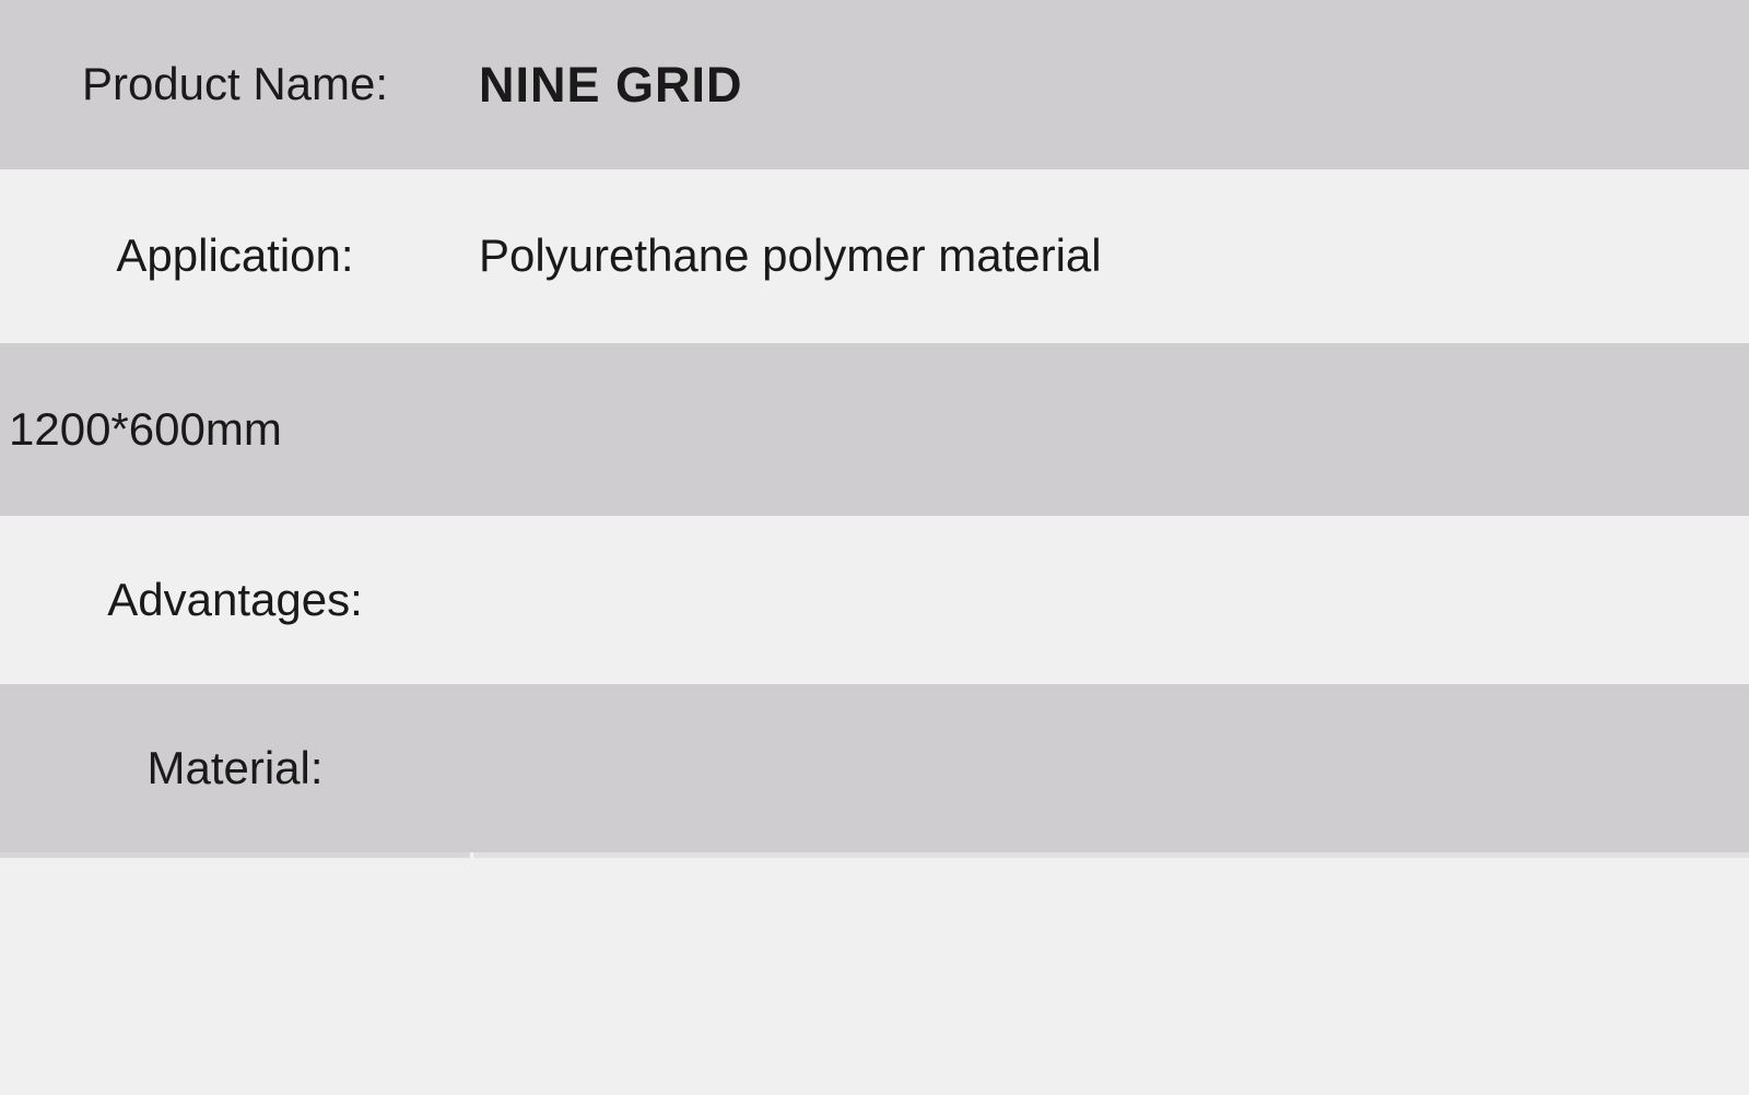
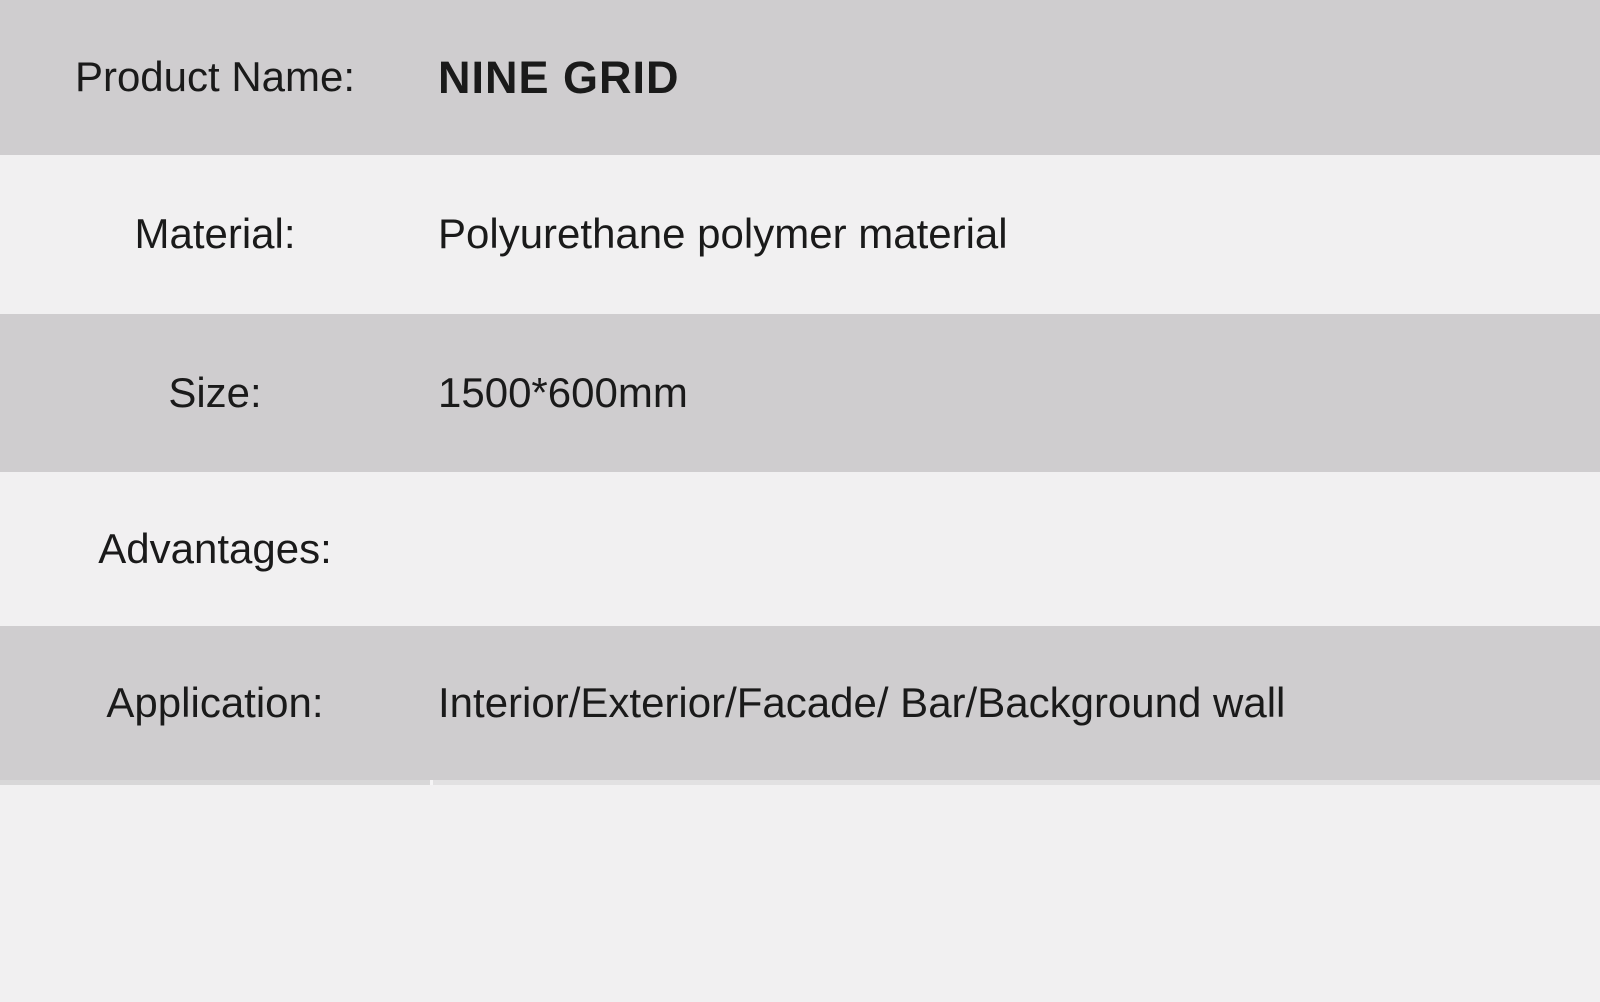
  Product Name:
  NINE GRID
- Application:
+ Material:
  Polyurethane polymer material
+ Size:
- 1200*600mm
+ 1500*600mm
  Advantages:
- Material:
+ Application:
+ Interior/Exterior/Facade/ Bar/Background wall
